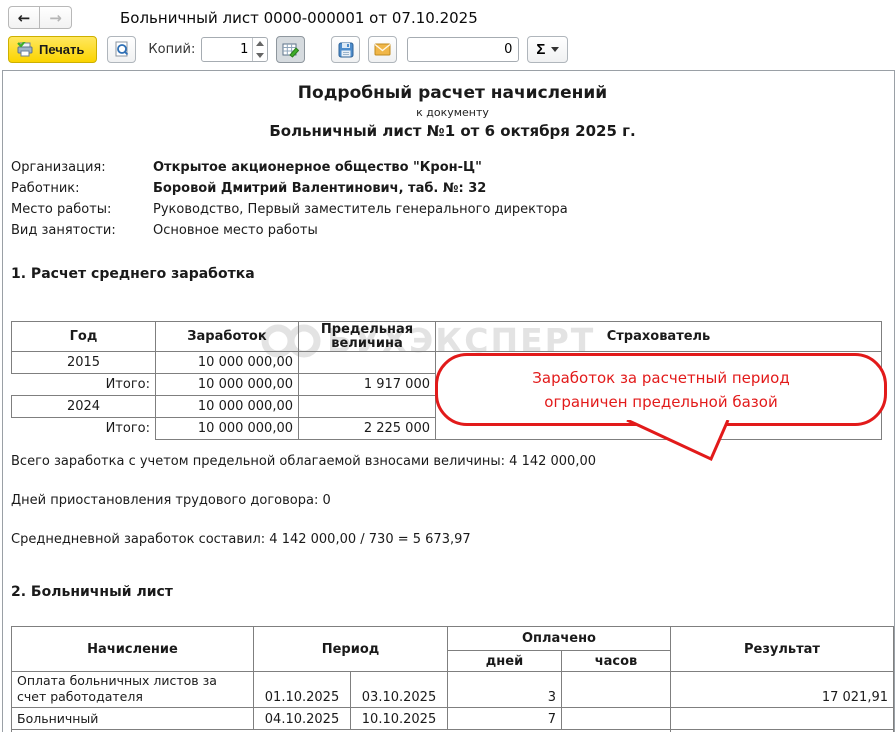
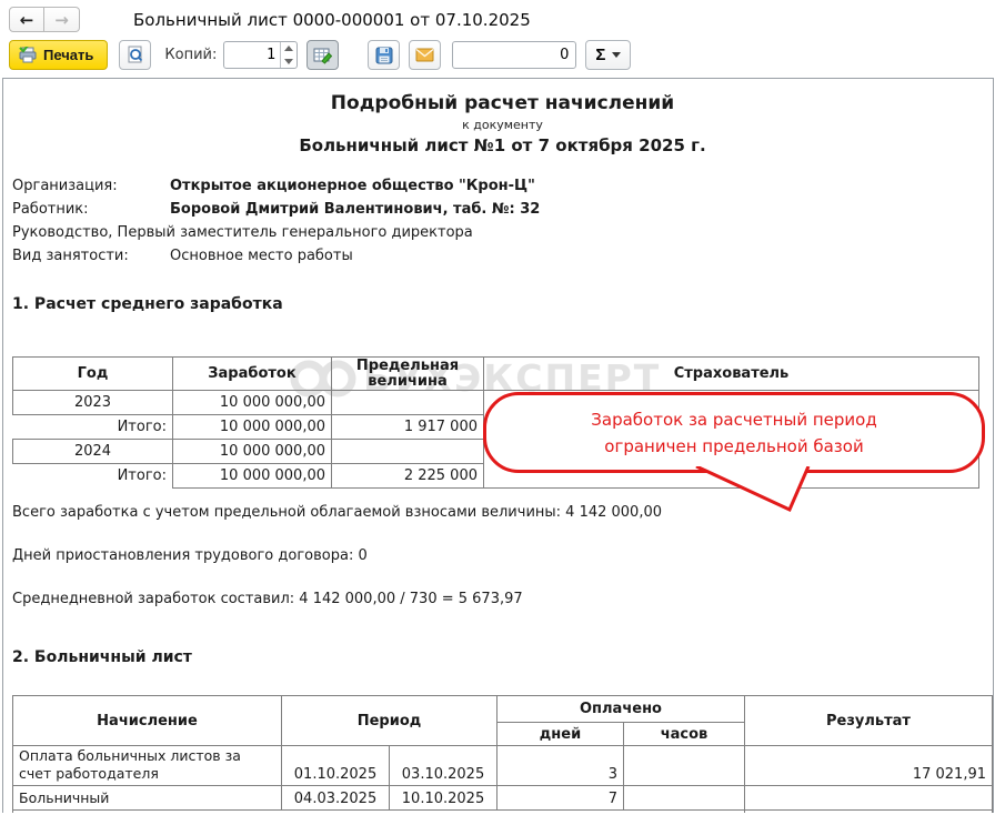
  ←
  →
  Больничный лист 0000-000001 от 07.10.2025
  Печать
  Копий:
  1
  0
  Σ
  Подробный расчет начислений
  к документу
- Больничный лист №1 от 6 октября 2025 г.
+ Больничный лист №1 от 7 октября 2025 г.
  Организация:
  Открытое акционерное общество "Крон-Ц"
  Работник:
  Боровой Дмитрий Валентинович, таб. №: 32
- Место работы:
  Руководство, Первый заместитель генерального директора
  Вид занятости:
  Основное место работы
  1. Расчет среднего заработка
  БУХЭКСПЕРТ
  Год	Заработок	Предельная величина	Страхователь
- 2015	10 000 000,00
+ 2023	10 000 000,00
  Итого:	10 000 000,00	1 917 000
  2024	10 000 000,00
  Итого:	10 000 000,00	2 225 000
  Заработок за расчетный период
  ограничен предельной базой
  Всего заработка с учетом предельной облагаемой взносами величины: 4 142 000,00
  Дней приостановления трудового договора: 0
  Среднедневной заработок составил: 4 142 000,00 / 730 = 5 673,97
  2. Больничный лист
  Начисление	Период	Оплачено	Результат
  дней	часов
  Оплата больничных листов за счет работодателя	01.10.2025	03.10.2025	3		17 021,91
- Больничный	04.10.2025	10.10.2025	7
+ Больничный	04.03.2025	10.10.2025	7
